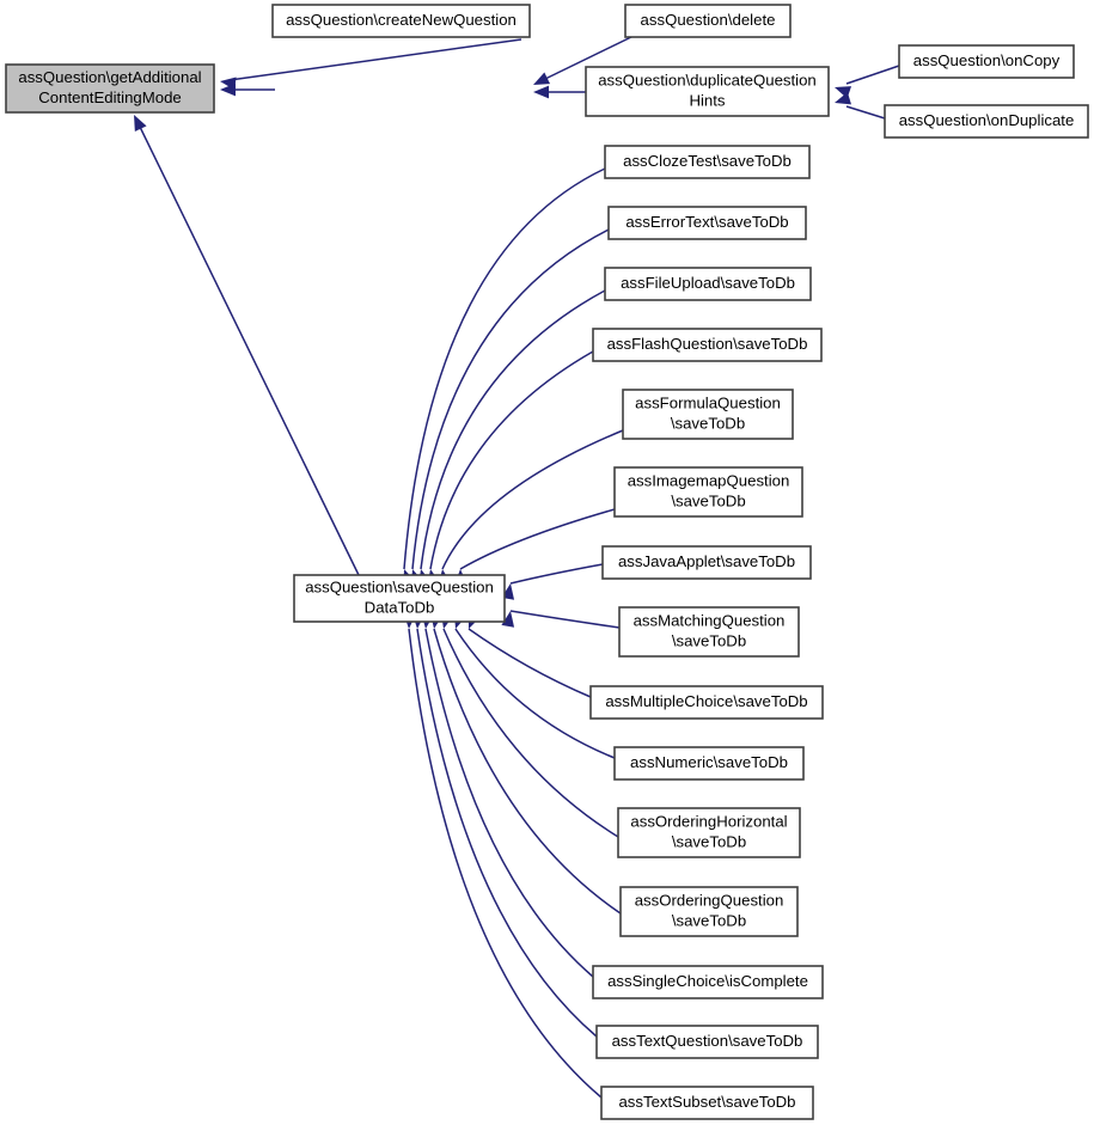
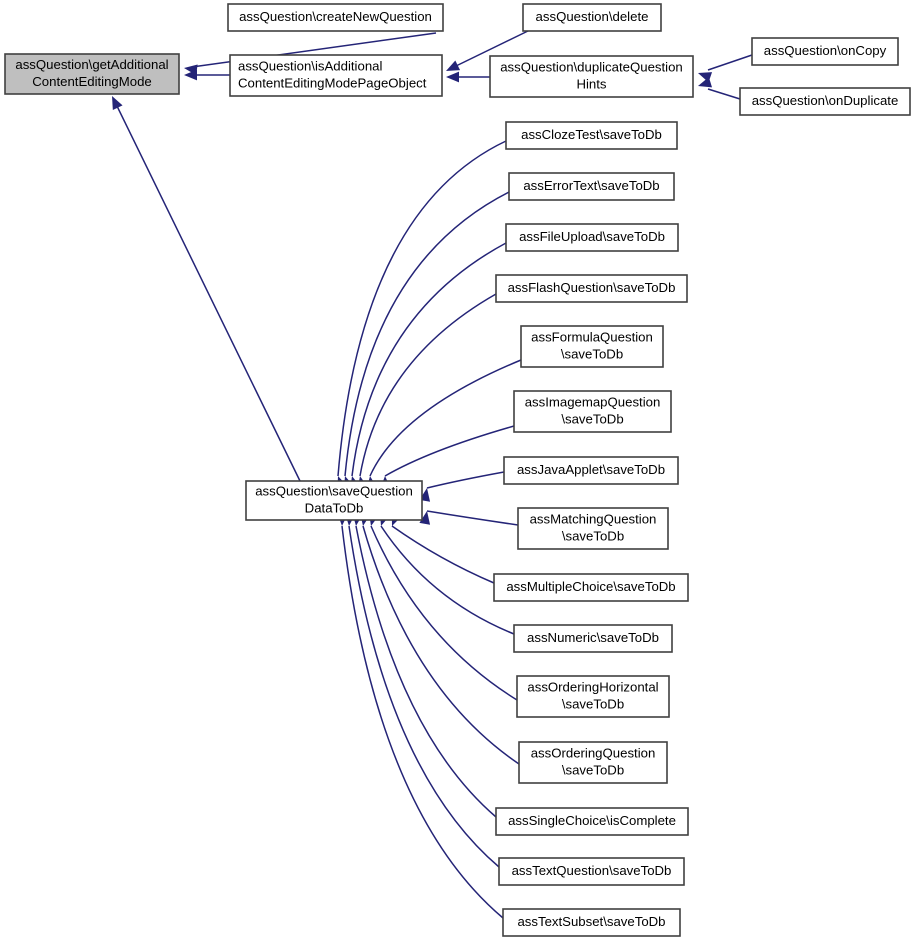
  assQuestion\getAdditional
  ContentEditingMode
  assQuestion\createNewQuestion
+ assQuestion\isAdditional
+ ContentEditingModePageObject
  assQuestion\delete
  assQuestion\duplicateQuestion
  Hints
  assQuestion\onCopy
  assQuestion\onDuplicate
  assQuestion\saveQuestion
  DataToDb
  assClozeTest\saveToDb
  assErrorText\saveToDb
  assFileUpload\saveToDb
  assFlashQuestion\saveToDb
  assFormulaQuestion
  \saveToDb
  assImagemapQuestion
  \saveToDb
  assJavaApplet\saveToDb
  assMatchingQuestion
  \saveToDb
  assMultipleChoice\saveToDb
  assNumeric\saveToDb
  assOrderingHorizontal
  \saveToDb
  assOrderingQuestion
  \saveToDb
  assSingleChoice\isComplete
  assTextQuestion\saveToDb
  assTextSubset\saveToDb
